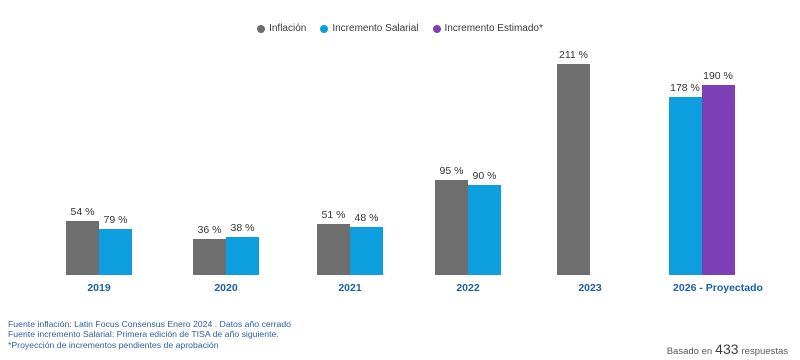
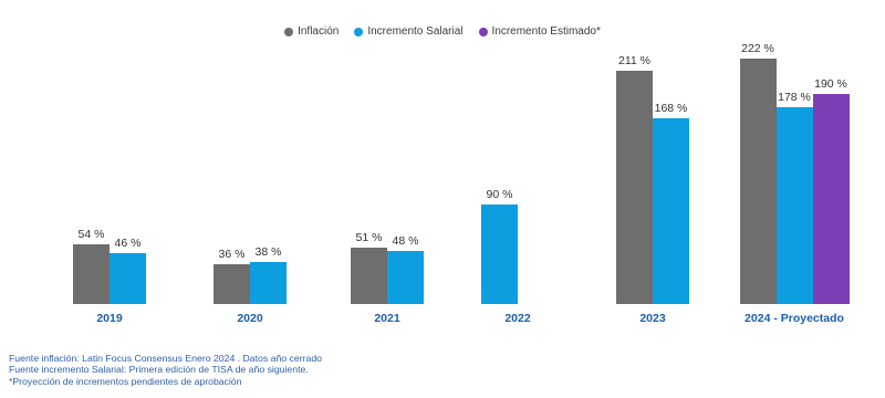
  Inflación
  Incremento Salarial
  Incremento Estimado*
  54 %
- 79 %
+ 46 %
  36 %
  38 %
  51 %
  48 %
- 95 %
  90 %
  211 %
+ 168 %
+ 222 %
  178 %
  190 %
  2019
  2020
  2021
  2022
  2023
- 2026 - Proyectado
+ 2024 - Proyectado
  Fuente inflación: Latin Focus Consensus Enero 2024 . Datos año cerrado
  Fuente incremento Salarial: Primera edición de TISA de año siguiente.
  *Proyección de incrementos pendientes de aprobación
- Basado en
- 433
- respuestas
